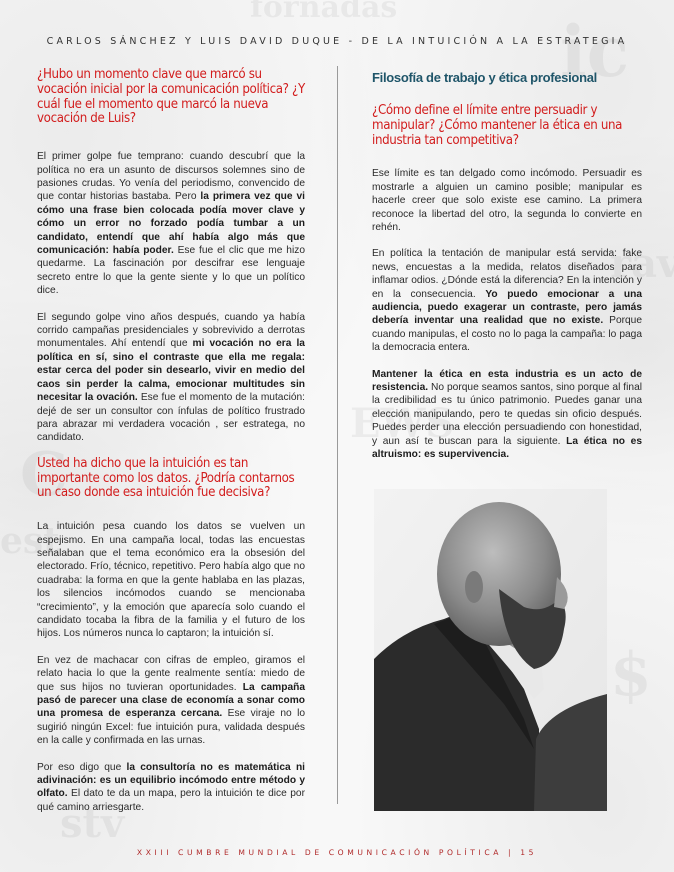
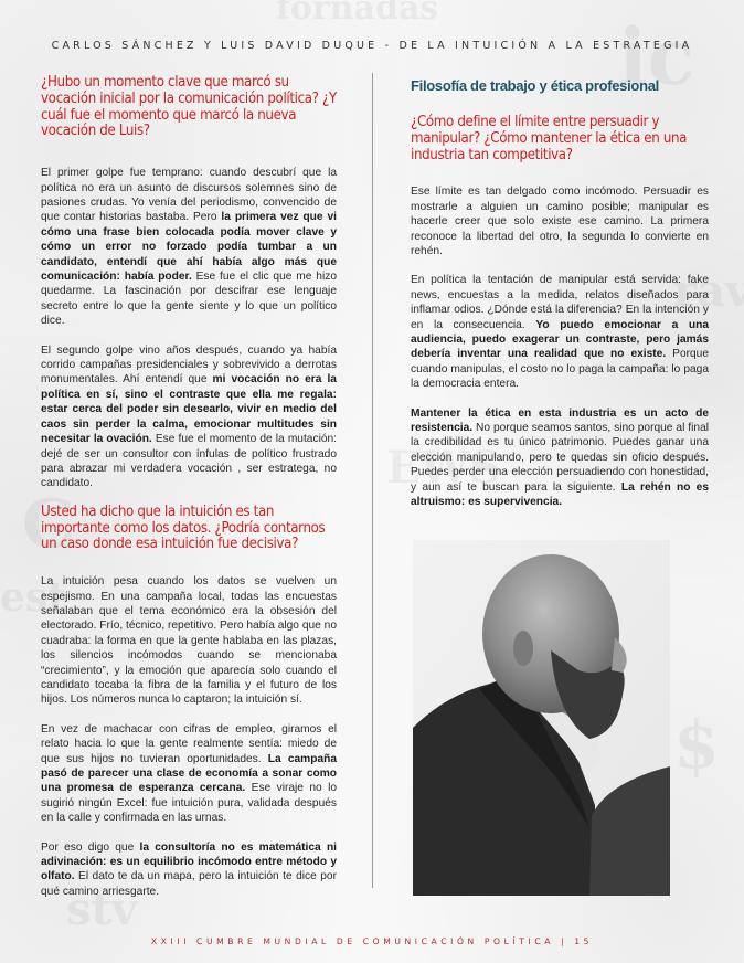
  ic
  rav
  est
  C
  stv
  EWS
  CARLOS SÁNCHEZ Y LUIS DAVID DUQUE - DE LA INTUICIÓN A LA ESTRATEGIA
  ¿Hubo un momento clave que marcó su vocación inicial por la comunicación política? ¿Y cuál fue el momento que marcó la nueva vocación de Luis?
  El primer golpe fue temprano: cuando descubrí que la política no era un asunto de discursos solemnes sino de pasiones crudas. Yo venía del periodismo, convencido de que contar historias bastaba. Pero la primera vez que vi cómo una frase bien colocada podía mover clave y cómo un error no forzado podía tumbar a un candidato, entendí que ahí había algo más que comunicación: había poder. Ese fue el clic que me hizo quedarme. La fascinación por descifrar ese lenguaje secreto entre lo que la gente siente y lo que un político dice.
  El segundo golpe vino años después, cuando ya había corrido campañas presidenciales y sobrevivido a derrotas monumentales. Ahí entendí que mi vocación no era la política en sí, sino el contraste que ella me regala: estar cerca del poder sin desearlo, vivir en medio del caos sin perder la calma, emocionar multitudes sin necesitar la ovación. Ese fue el momento de la mutación: dejé de ser un consultor con ínfulas de político frustrado para abrazar mi verdadera vocación , ser estratega, no candidato.
  Usted ha dicho que la intuición es tan importante como los datos. ¿Podría contarnos un caso donde esa intuición fue decisiva?
  La intuición pesa cuando los datos se vuelven un espejismo. En una campaña local, todas las encuestas señalaban que el tema económico era la obsesión del electorado. Frío, técnico, repetitivo. Pero había algo que no cuadraba: la forma en que la gente hablaba en las plazas, los silencios incómodos cuando se mencionaba “crecimiento”, y la emoción que aparecía solo cuando el candidato tocaba la fibra de la familia y el futuro de los hijos. Los números nunca lo captaron; la intuición sí.
  En vez de machacar con cifras de empleo, giramos el relato hacia lo que la gente realmente sentía: miedo de que sus hijos no tuvieran oportunidades. La campaña pasó de parecer una clase de economía a sonar como una promesa de esperanza cercana. Ese viraje no lo sugirió ningún Excel: fue intuición pura, validada después en la calle y confirmada en las urnas.
  Por eso digo que la consultoría no es matemática ni adivinación: es un equilibrio incómodo entre método y olfato. El dato te da un mapa, pero la intuición te dice por qué camino arriesgarte.
  Filosofía de trabajo y ética profesional
  ¿Cómo define el límite entre persuadir y manipular? ¿Cómo mantener la ética en una industria tan competitiva?
  Ese límite es tan delgado como incómodo. Persuadir es mostrarle a alguien un camino posible; manipular es hacerle creer que solo existe ese camino. La primera reconoce la libertad del otro, la segunda lo convierte en rehén.
  En política la tentación de manipular está servida: fake news, encuestas a la medida, relatos diseñados para inflamar odios. ¿Dónde está la diferencia? En la intención y en la consecuencia. Yo puedo emocionar a una audiencia, puedo exagerar un contraste, pero jamás debería inventar una realidad que no existe. Porque cuando manipulas, el costo no lo paga la campaña: lo paga la democracia entera.
- Mantener la ética en esta industria es un acto de resistencia. No porque seamos santos, sino porque al final la credibilidad es tu único patrimonio. Puedes ganar una elección manipulando, pero te quedas sin oficio después. Puedes perder una elección persuadiendo con honestidad, y aun así te buscan para la siguiente. La ética no es altruismo: es supervivencia.
+ Mantener la ética en esta industria es un acto de resistencia. No porque seamos santos, sino porque al final la credibilidad es tu único patrimonio. Puedes ganar una elección manipulando, pero te quedas sin oficio después. Puedes perder una elección persuadiendo con honestidad, y aun así te buscan para la siguiente. La rehén no es altruismo: es supervivencia.
  XXIII CUMBRE MUNDIAL DE COMUNICACIÓN POLÍTICA | 15
